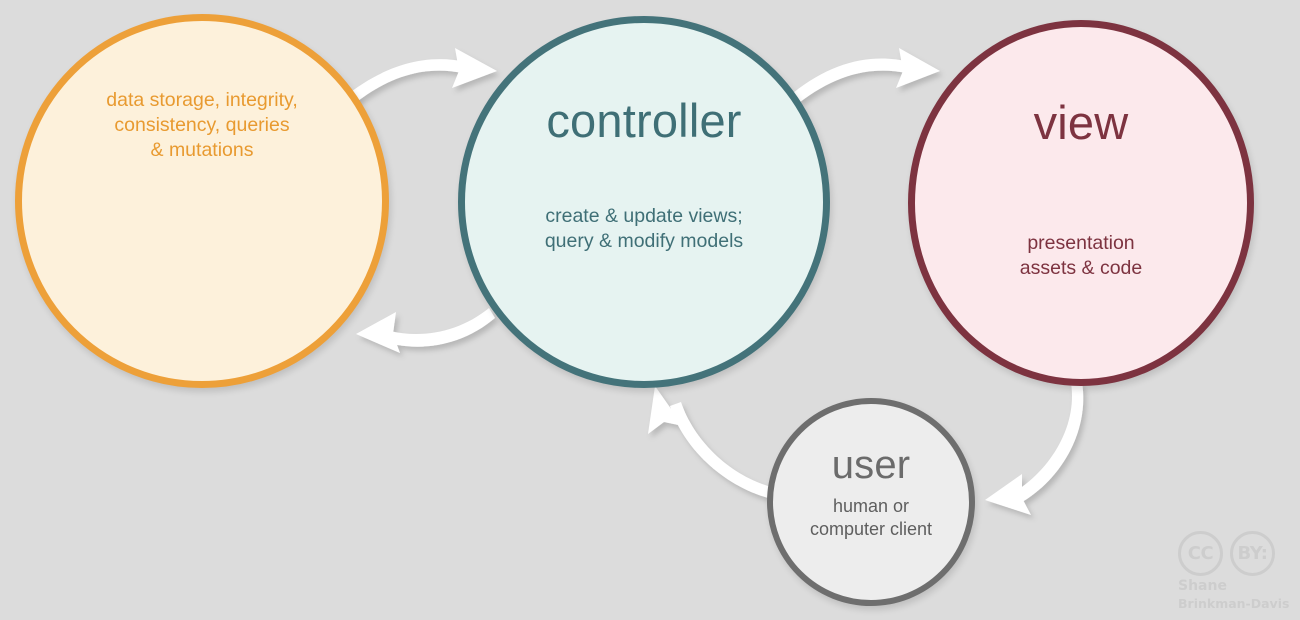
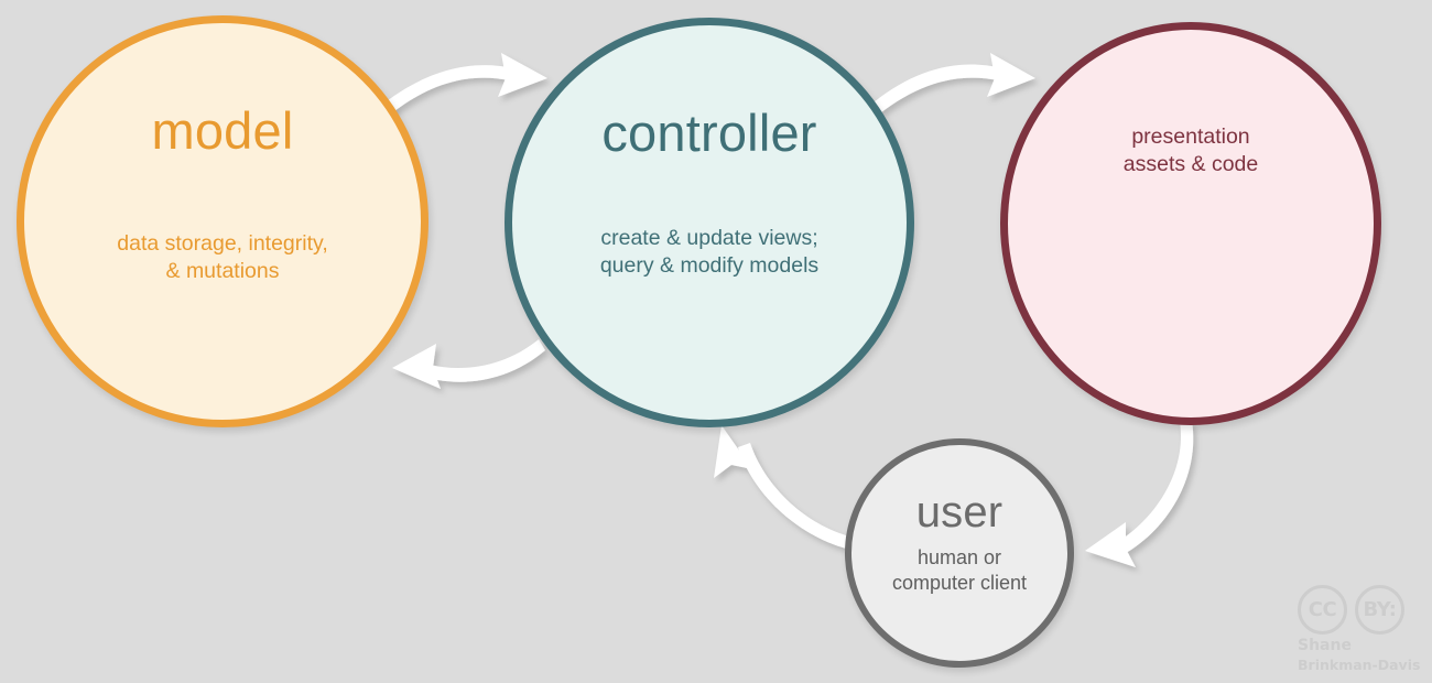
+ model
  data storage, integrity,
- consistency, queries
  & mutations
  controller
  create & update views;
  query & modify models
- view
  presentation
  assets & code
  user
  human or
  computer client
